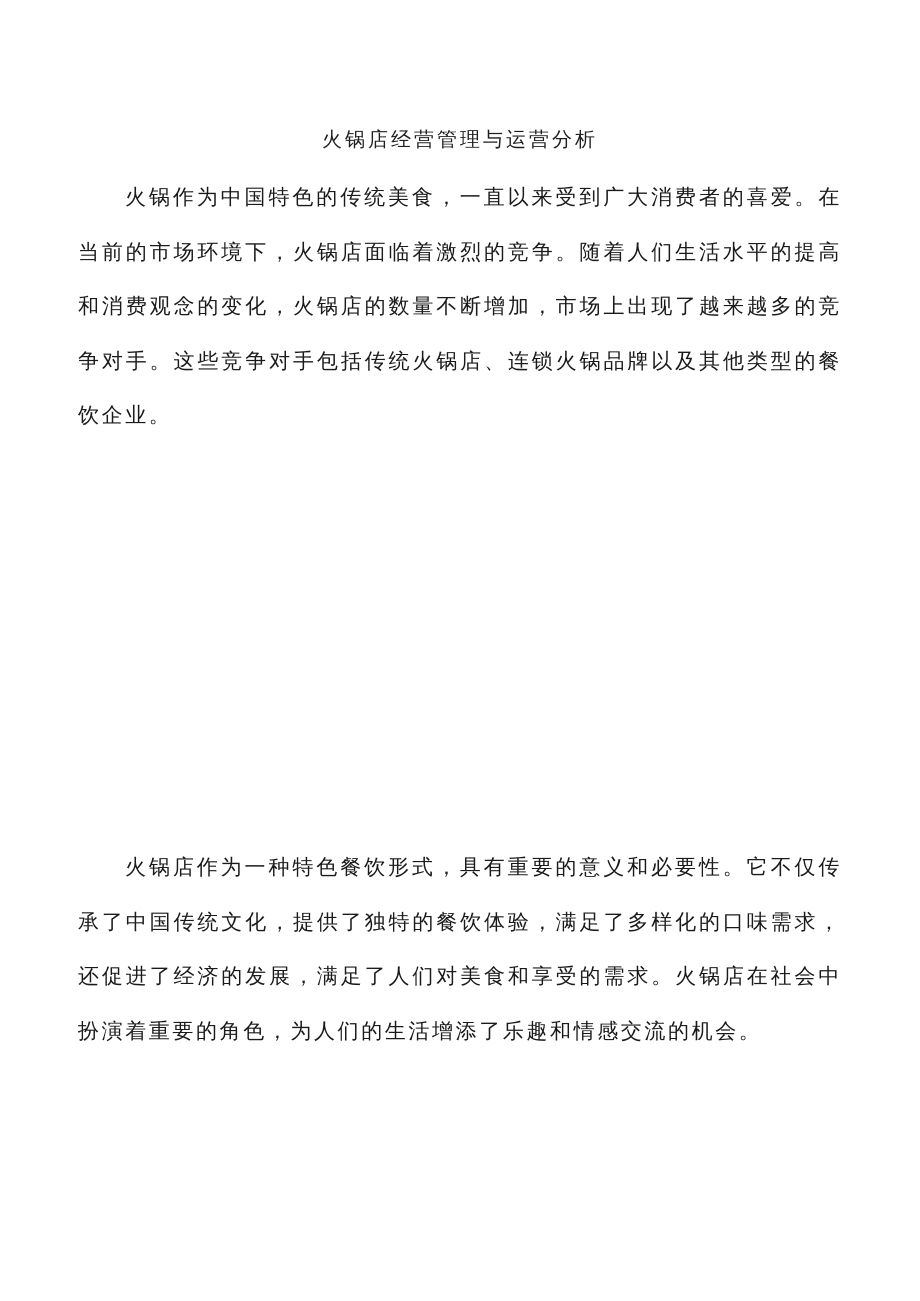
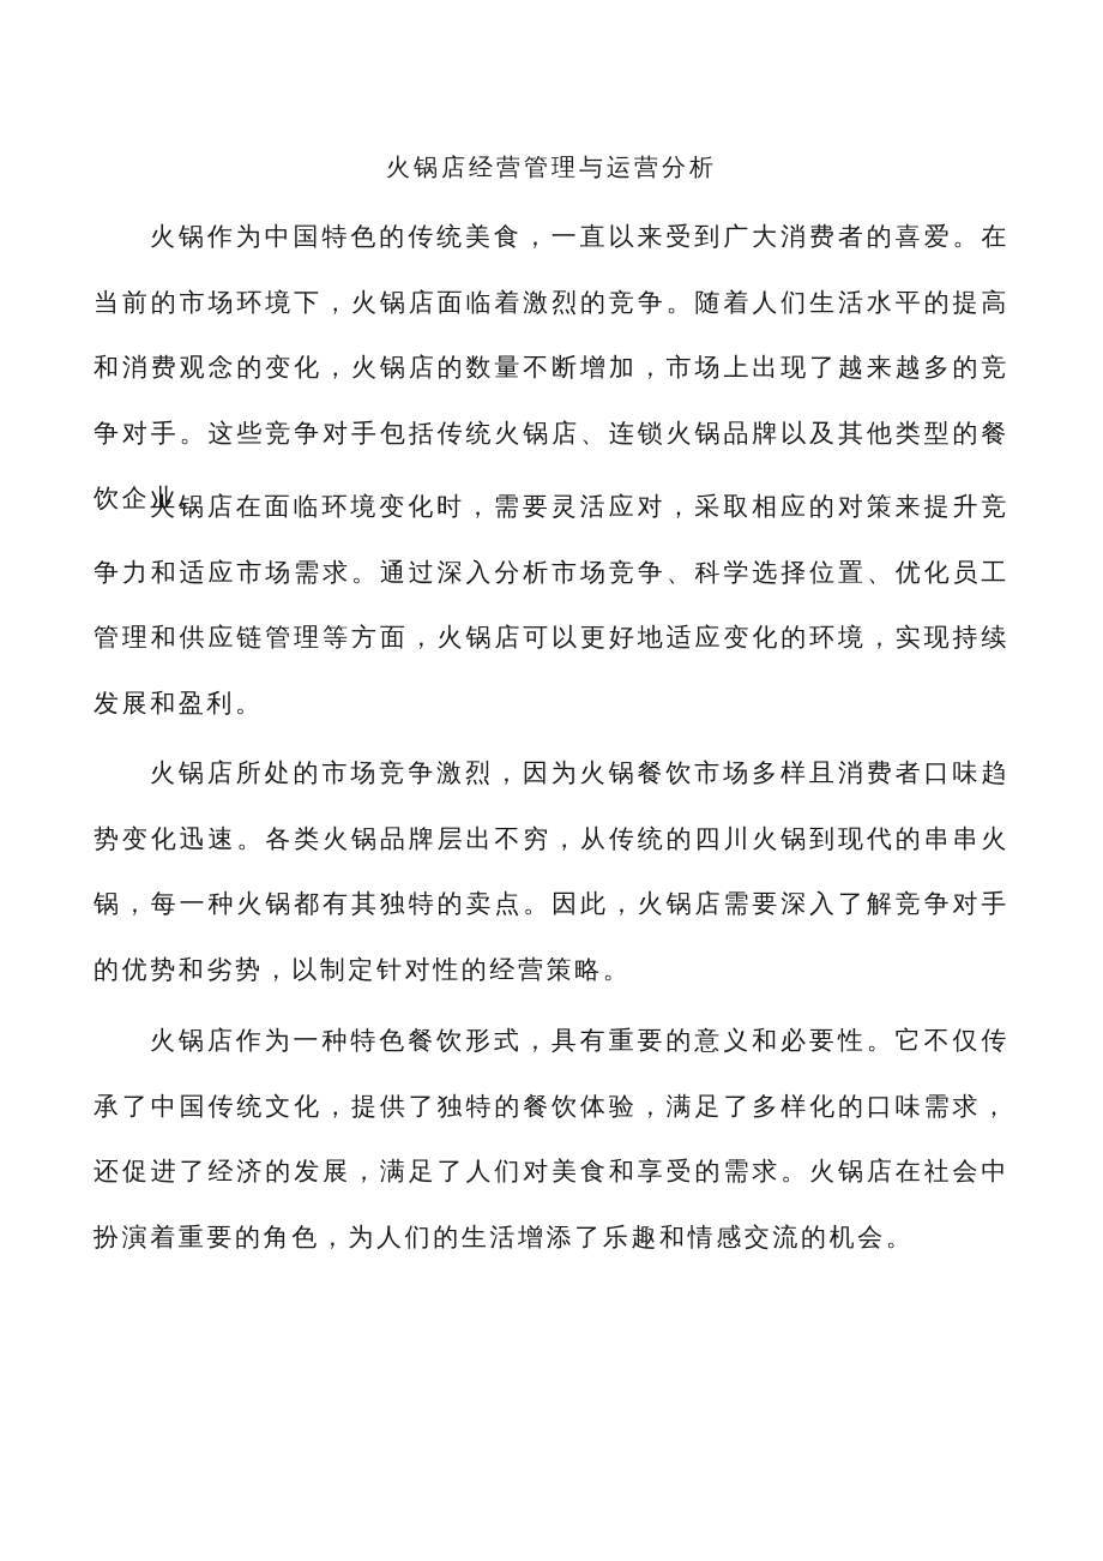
  火锅店经营管理与运营分析
  火锅作为中国特色的传统美食，一直以来受到广大消费者的喜爱。在当前的市场环境下，火锅店面临着激烈的竞争。随着人们生活水平的提高和消费观念的变化，火锅店的数量不断增加，市场上出现了越来越多的竞争对手。这些竞争对手包括传统火锅店、连锁火锅品牌以及其他类型的餐饮企业。
+ 火锅店在面临环境变化时，需要灵活应对，采取相应的对策来提升竞争力和适应市场需求。通过深入分析市场竞争、科学选择位置、优化员工管理和供应链管理等方面，火锅店可以更好地适应变化的环境，实现持续发展和盈利。
+ 火锅店所处的市场竞争激烈，因为火锅餐饮市场多样且消费者口味趋势变化迅速。各类火锅品牌层出不穷，从传统的四川火锅到现代的串串火锅，每一种火锅都有其独特的卖点。因此，火锅店需要深入了解竞争对手的优势和劣势，以制定针对性的经营策略。
  火锅店作为一种特色餐饮形式，具有重要的意义和必要性。它不仅传承了中国传统文化，提供了独特的餐饮体验，满足了多样化的口味需求，还促进了经济的发展，满足了人们对美食和享受的需求。火锅店在社会中扮演着重要的角色，为人们的生活增添了乐趣和情感交流的机会。
